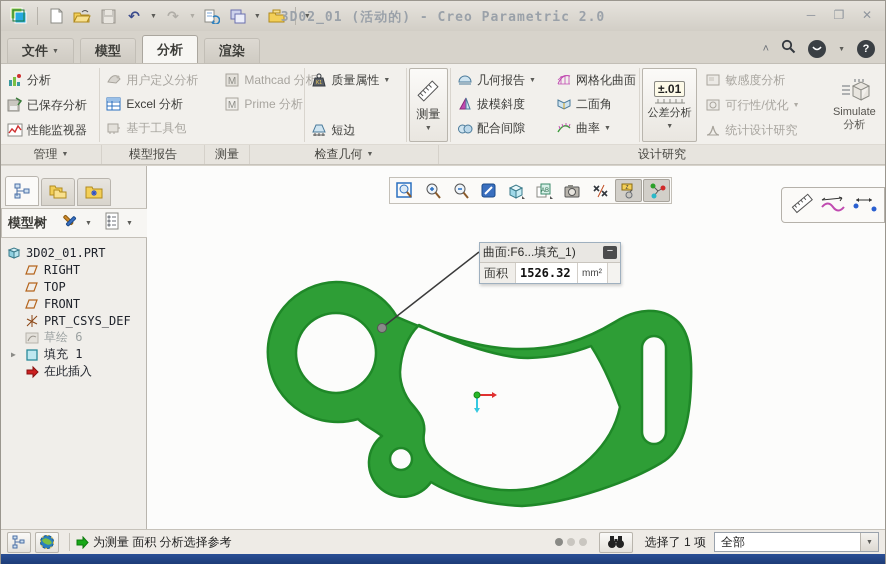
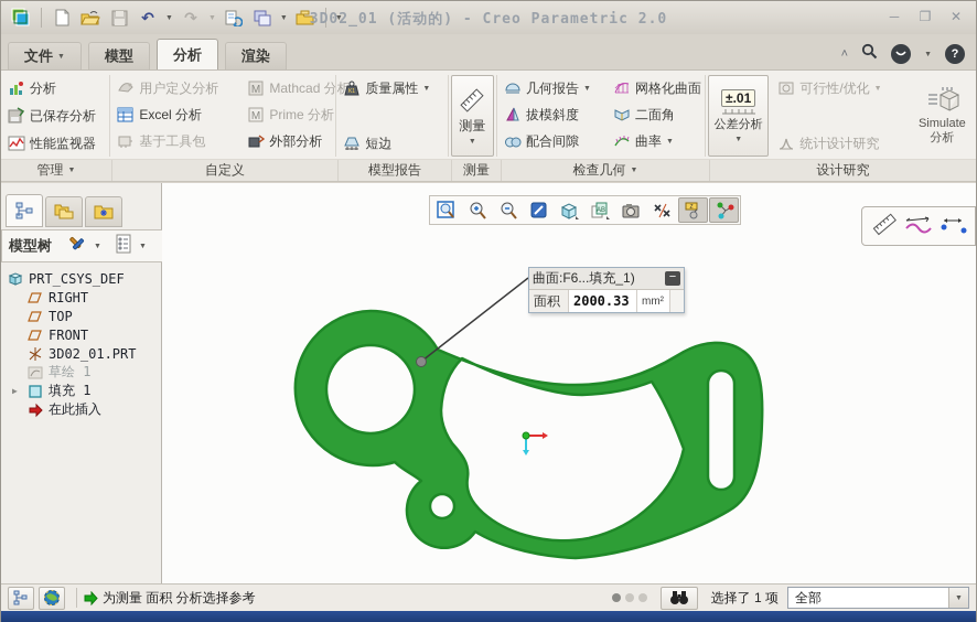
  ↶
  ↷
  3D02_01 (活动的) - Creo Parametric 2.0
  ─
  ❐
  ✕
  文件
  模型
  分析
  渲染
  ˄
  ?
  分析
  已保存分析
  性能监视器
  用户定义分析
  Excel 分析
  基于工具包
  M
  Mathcad 分析
  M
  Prime 分析
+ 外部分析
  质量属性
  短边
  测量
  几何报告
  拔模斜度
  配合间隙
  网格化曲面
  二面角
  曲率
  ±.01
  公差分析
- 敏感度分析
  可行性/优化
  统计设计研究
  Simulate
  分析
  管理
+ 自定义
  模型报告
  测量
  检查几何
  设计研究
  模型树
- 3D02_01.PRT
+ PRT_CSYS_DEF
  RIGHT
  TOP
  FRONT
- PRT_CSYS_DEF
+ 3D02_01.PRT
- 草绘 6
+ 草绘 1
  ▶
  填充 1
  在此插入
  曲面:F6...填充_1)
  −
  面积
- 1526.32
+ 2000.33
  mm²
  为测量 面积 分析选择参考
  选择了 1 项
  全部
